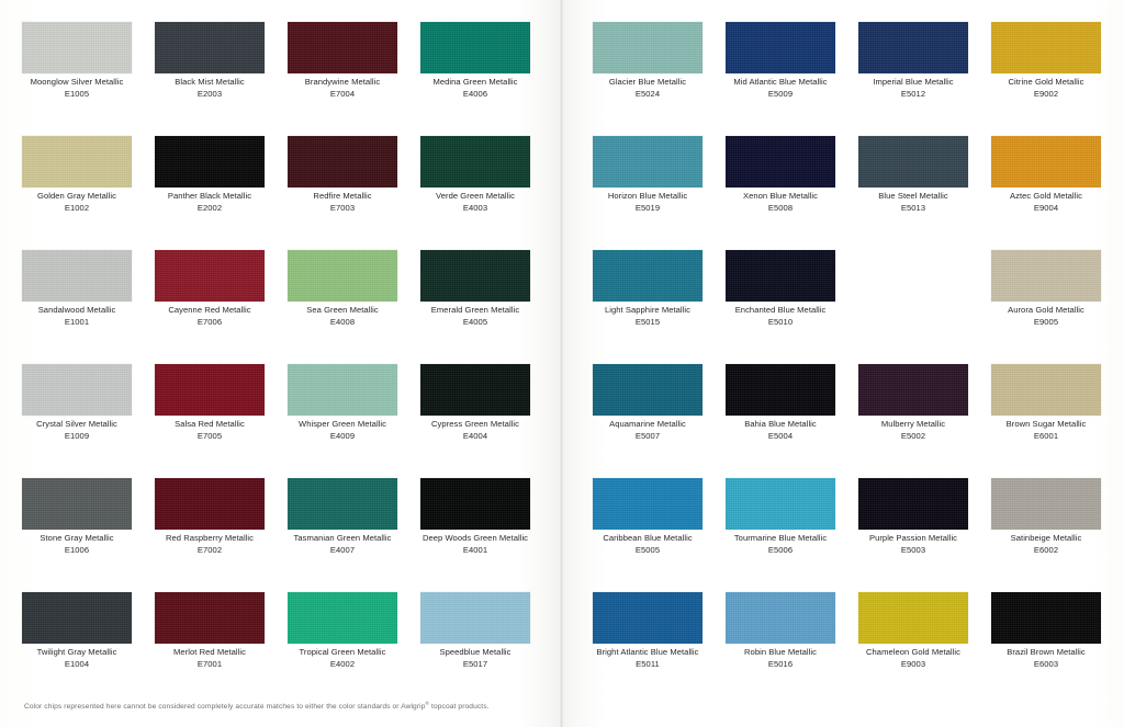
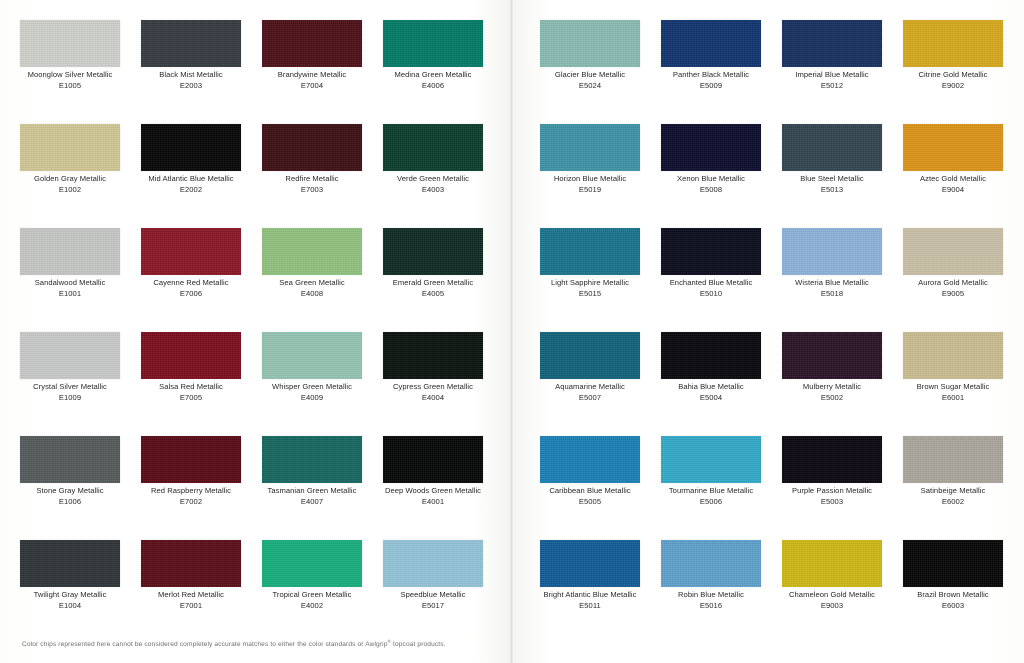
  Moonglow Silver Metallic
  E1005
  Black Mist Metallic
  E2003
  Brandywine Metallic
  E7004
  Medina Green Metallic
  E4006
  Golden Gray Metallic
  E1002
- Panther Black Metallic
+ Mid Atlantic Blue Metallic
  E2002
  Redfire Metallic
  E7003
  Verde Green Metallic
  E4003
  Sandalwood Metallic
  E1001
  Cayenne Red Metallic
  E7006
  Sea Green Metallic
  E4008
  Emerald Green Metallic
  E4005
  Crystal Silver Metallic
  E1009
  Salsa Red Metallic
  E7005
  Whisper Green Metallic
  E4009
  Cypress Green Metallic
  E4004
  Stone Gray Metallic
  E1006
  Red Raspberry Metallic
  E7002
  Tasmanian Green Metallic
  E4007
  Deep Woods Green Metallic
  E4001
  Twilight Gray Metallic
  E1004
  Merlot Red Metallic
  E7001
  Tropical Green Metallic
  E4002
  Speedblue Metallic
  E5017
  Glacier Blue Metallic
  E5024
- Mid Atlantic Blue Metallic
+ Panther Black Metallic
  E5009
  Imperial Blue Metallic
  E5012
  Citrine Gold Metallic
  E9002
  Horizon Blue Metallic
  E5019
  Xenon Blue Metallic
  E5008
  Blue Steel Metallic
  E5013
  Aztec Gold Metallic
  E9004
  Light Sapphire Metallic
  E5015
  Enchanted Blue Metallic
  E5010
+ Wisteria Blue Metallic
+ E5018
  Aurora Gold Metallic
  E9005
  Aquamarine Metallic
  E5007
  Bahia Blue Metallic
  E5004
  Mulberry Metallic
  E5002
  Brown Sugar Metallic
  E6001
  Caribbean Blue Metallic
  E5005
  Tourmarine Blue Metallic
  E5006
  Purple Passion Metallic
  E5003
  Satinbeige Metallic
  E6002
  Bright Atlantic Blue Metallic
  E5011
  Robin Blue Metallic
  E5016
  Chameleon Gold Metallic
  E9003
  Brazil Brown Metallic
  E6003
